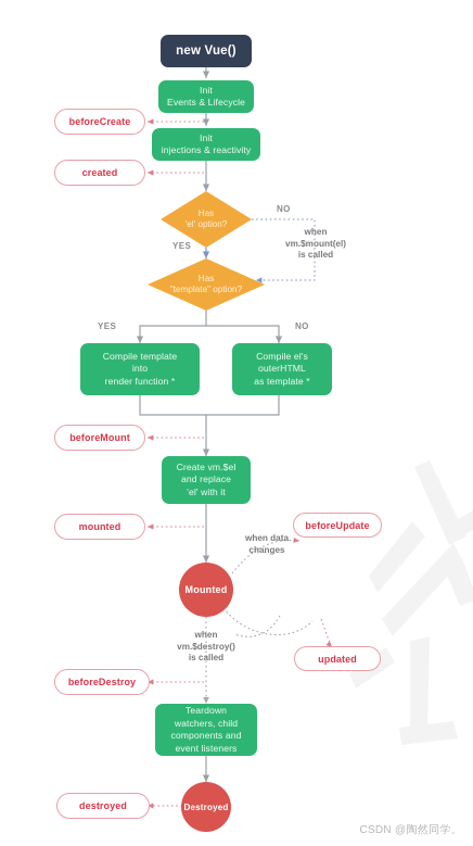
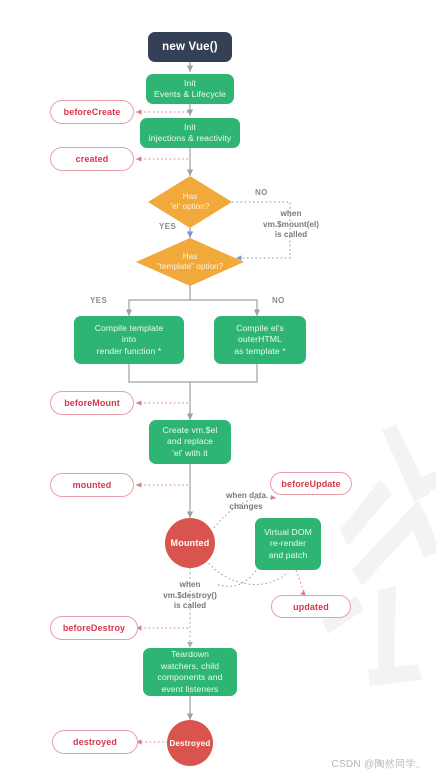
  new Vue()
  Init
  Events & Lifecycle
  Init
  injections & reactivity
  Has
  'el' option?
  Has
  "template" option?
  Compile template
  into
  render function *
  Compile el's
  outerHTML
  as template *
  Create vm.$el
  and replace
  'el' with it
  Mounted
+ Virtual DOM
+ re-render
+ and patch
  Teardown
  watchers, child
  components and
  event listeners
  Destroyed
  beforeCreate
  created
  beforeMount
  mounted
  beforeUpdate
  updated
  beforeDestroy
  destroyed
  NO
  YES
  YES
  NO
  when
  vm.$mount(el)
  is called
  when data
  changes
  when
  vm.$destroy()
  is called
  CSDN @陶然同学。
